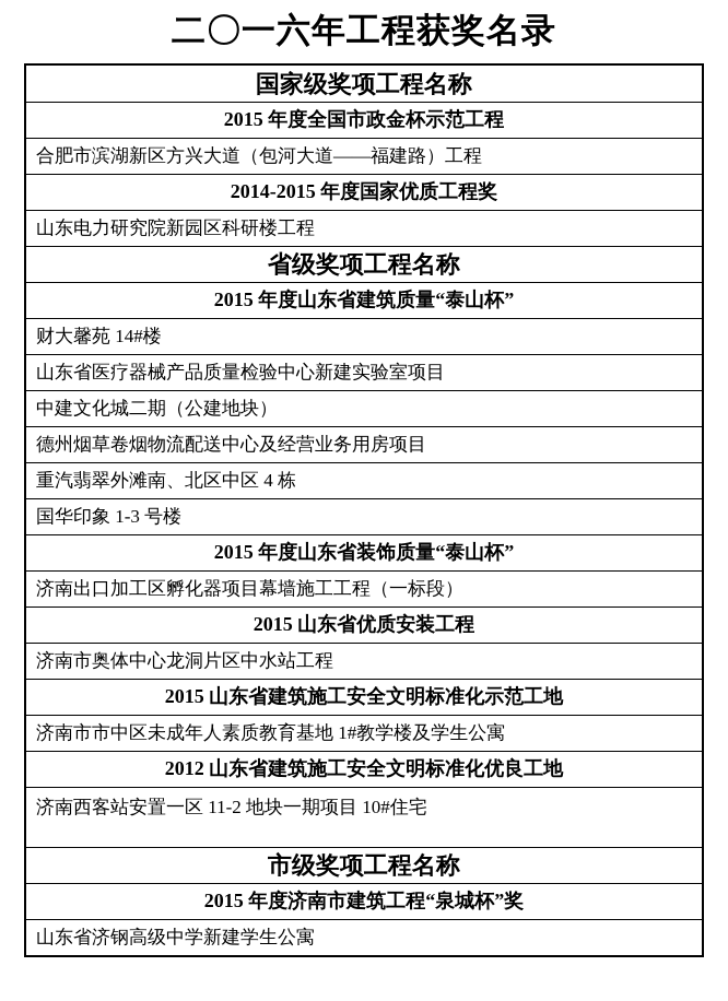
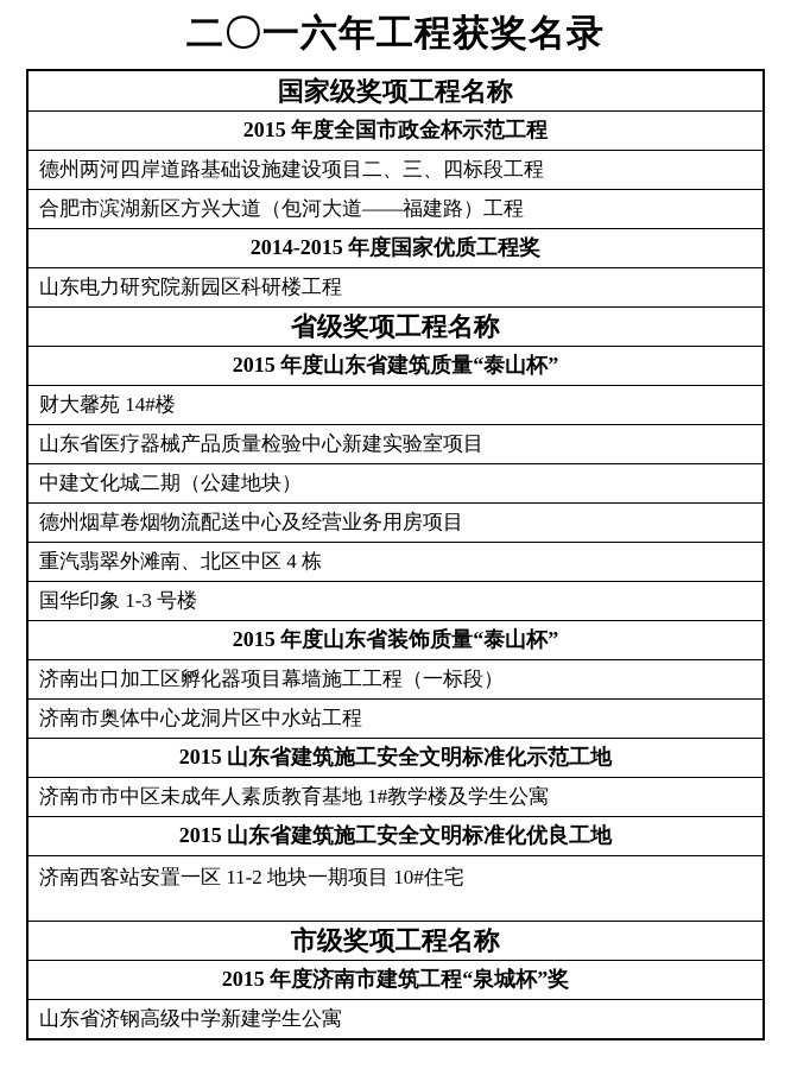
  二〇一六年工程获奖名录
  国家级奖项工程名称
  2015 年度全国市政金杯示范工程
+ 德州两河四岸道路基础设施建设项目二、三、四标段工程
  合肥市滨湖新区方兴大道（包河大道——福建路）工程
  2014-2015 年度国家优质工程奖
  山东电力研究院新园区科研楼工程
  省级奖项工程名称
  2015 年度山东省建筑质量“泰山杯”
  财大馨苑 14#楼
  山东省医疗器械产品质量检验中心新建实验室项目
  中建文化城二期（公建地块）
  德州烟草卷烟物流配送中心及经营业务用房项目
  重汽翡翠外滩南、北区中区 4 栋
  国华印象 1-3 号楼
  2015 年度山东省装饰质量“泰山杯”
  济南出口加工区孵化器项目幕墙施工工程（一标段）
- 2015 山东省优质安装工程
  济南市奥体中心龙洞片区中水站工程
  2015 山东省建筑施工安全文明标准化示范工地
  济南市市中区未成年人素质教育基地 1#教学楼及学生公寓
- 2012 山东省建筑施工安全文明标准化优良工地
+ 2015 山东省建筑施工安全文明标准化优良工地
  济南西客站安置一区 11-2 地块一期项目 10#住宅
  市级奖项工程名称
  2015 年度济南市建筑工程“泉城杯”奖
  山东省济钢高级中学新建学生公寓
